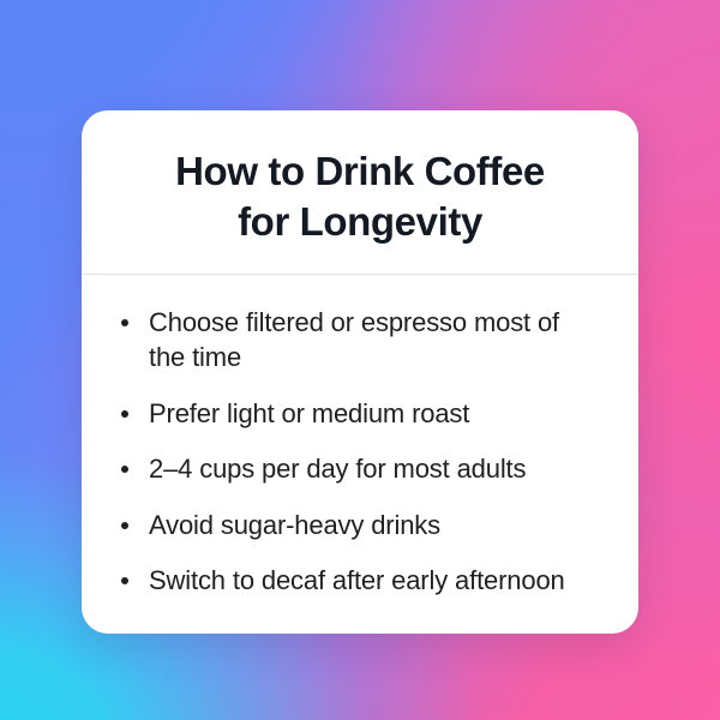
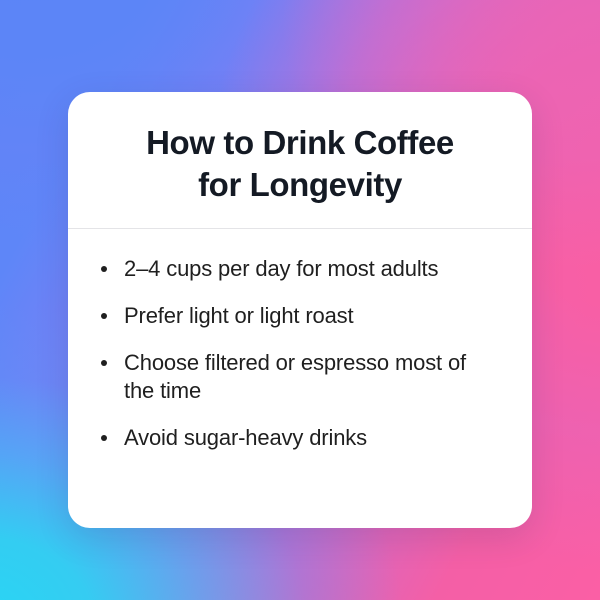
  How to Drink Coffee
  for Longevity
- Choose filtered or espresso most of the time
+ 2–4 cups per day for most adults
- Prefer light or medium roast
+ Prefer light or light roast
- 2–4 cups per day for most adults
+ Choose filtered or espresso most of the time
  Avoid sugar-heavy drinks
- Switch to decaf after early afternoon
